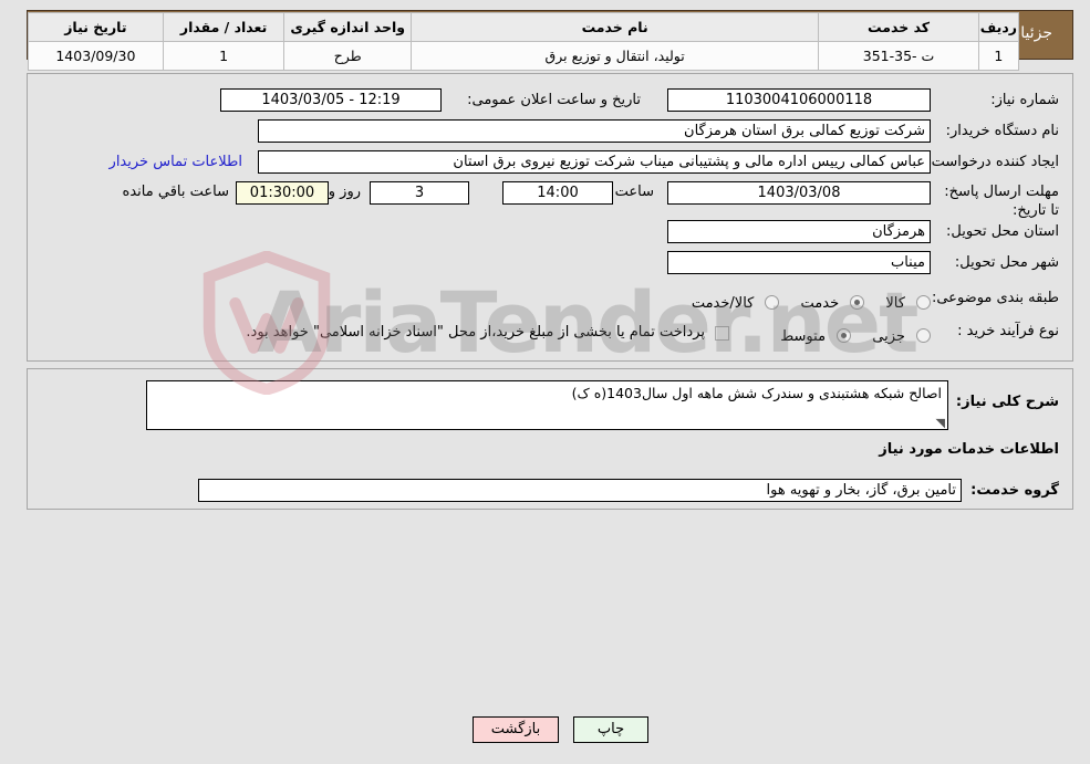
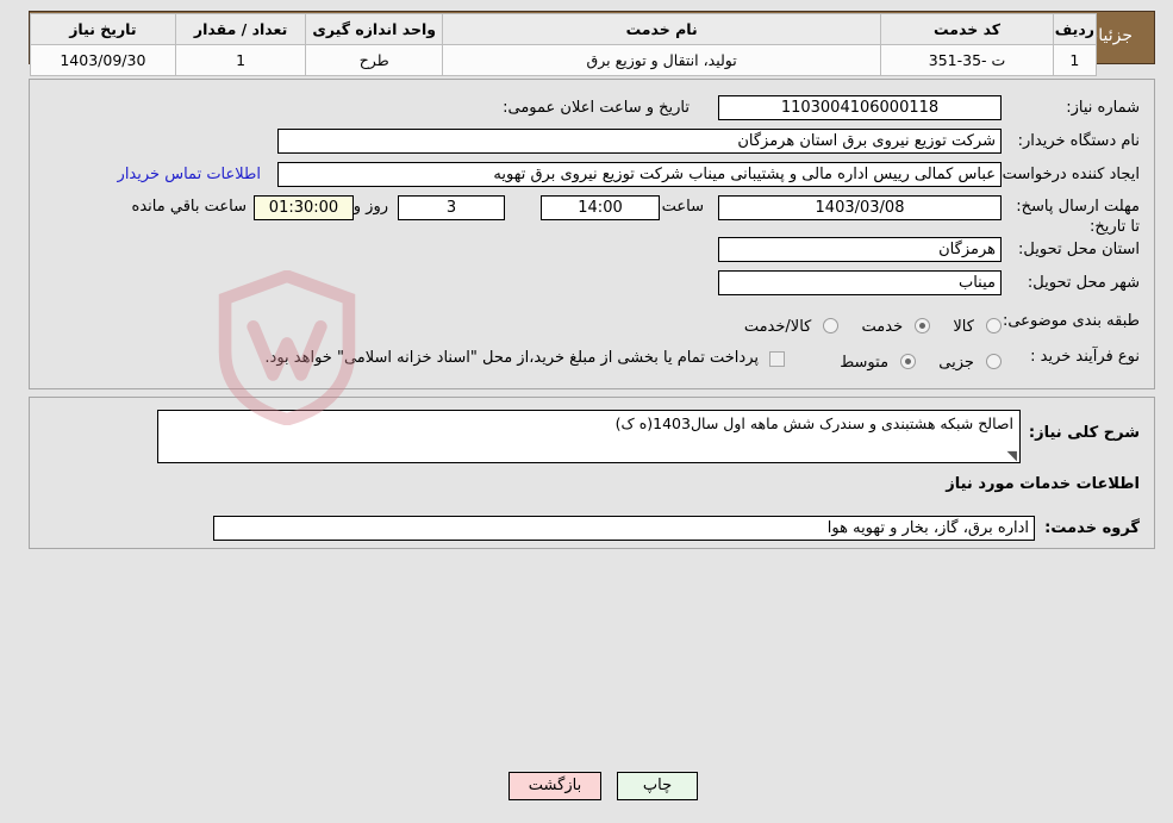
- AriaTender.net
  شماره نیاز:
  1103004106000118
  تاریخ و ساعت اعلان عمومی:
- 12:19 - 1403/03/05
  نام دستگاه خریدار:
- شرکت توزیع کمالی برق استان هرمزگان
+ شرکت توزیع نیروی برق استان هرمزگان
  ایجاد کننده درخواست
- عباس کمالی رییس اداره مالی و پشتیبانی میناب شرکت توزیع نیروی برق استان
+ عباس کمالی رییس اداره مالی و پشتیبانی میناب شرکت توزیع نیروی برق تهویه
  اطلاعات تماس خریدار
  مهلت ارسال پاسخ: تا تاریخ:
  1403/03/08
  ساعت
  14:00
  3
  روز و
  01:30:00
  ساعت باقي مانده
  استان محل تحویل:
  هرمزگان
  شهر محل تحویل:
  میناب
  طبقه بندی موضوعی:
  کالا خدمت کالا/خدمت
  نوع فرآیند خرید :
  جزیی متوسط
  پرداخت تمام یا بخشی از مبلغ خرید،از محل "اسناد خزانه اسلامی" خواهد بود.
  شرح کلی نیاز:
  اصالح شبکه هشتبندی و سندرک شش ماهه اول سال1403(ه ک)
  ◥
  اطلاعات خدمات مورد نیاز
  گروه خدمت:
- تامین برق، گاز، بخار و تهویه هوا
+ اداره برق، گاز، بخار و تهویه هوا
  ردیف	کد خدمت	نام خدمت	واحد اندازه گیری	تعداد / مقدار	تاریخ نیاز
  1	ت -35-351	تولید، انتقال و توزیع برق	طرح	1	1403/09/30
  چاپ
  بازگشت
